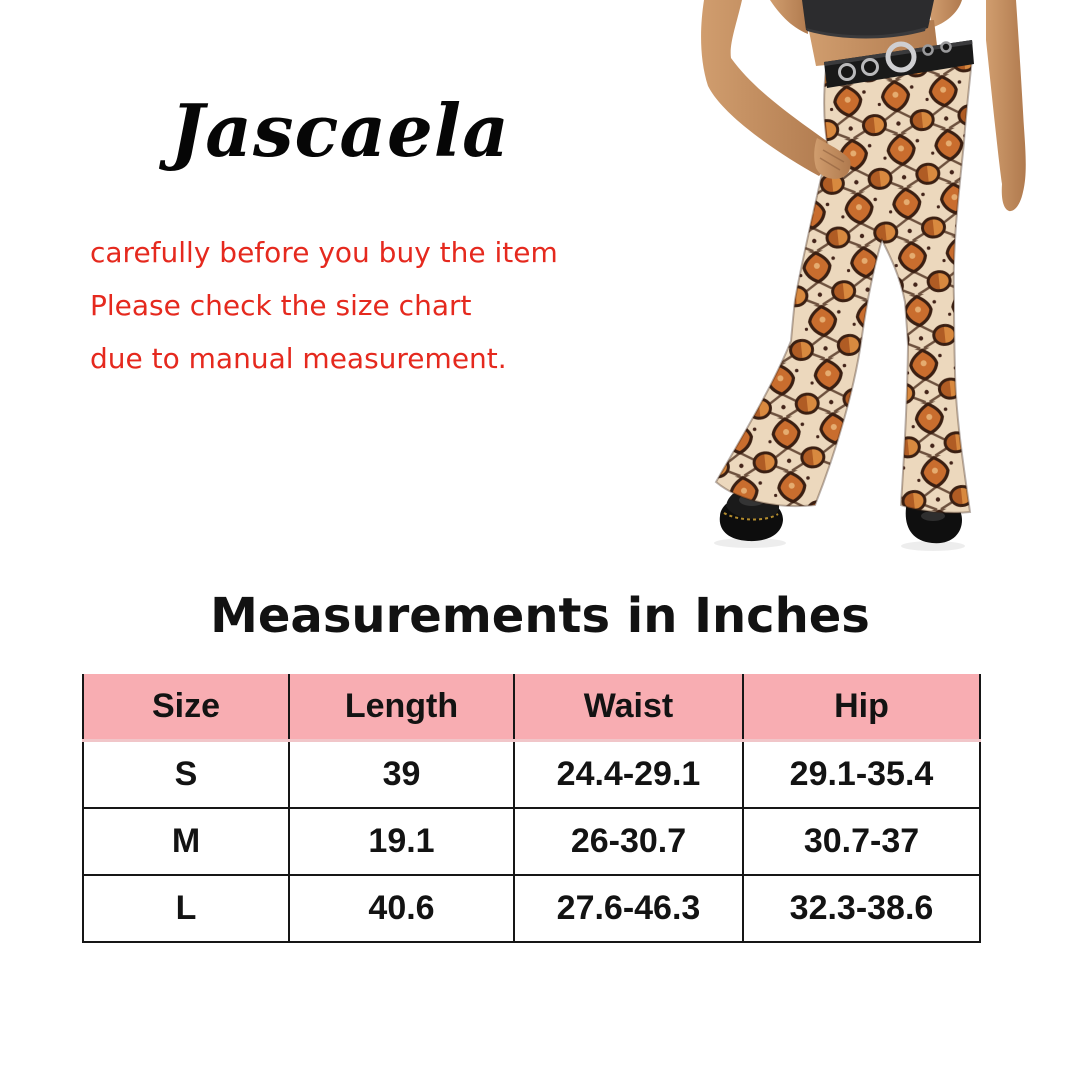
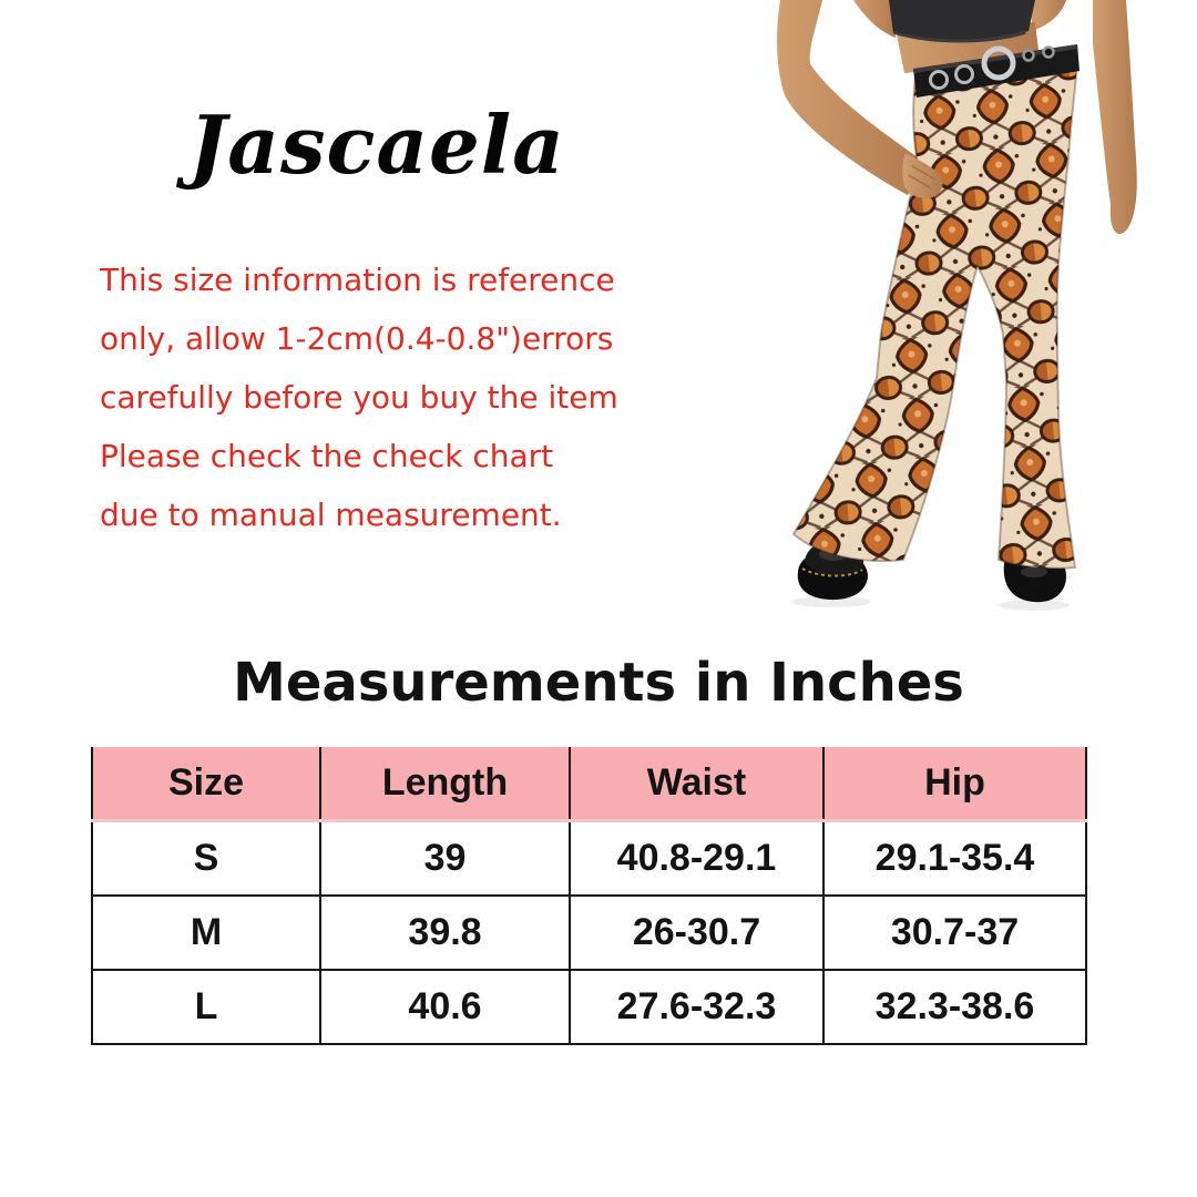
  Jascaela
+ This size information is reference
+ only, allow 1-2cm(0.4-0.8")errors
  carefully before you buy the item
- Please check the size chart
+ Please check the check chart
  due to manual measurement.
  Measurements in Inches
  Size	Length	Waist	Hip
- S	39	24.4-29.1	29.1-35.4
+ S	39	40.8-29.1	29.1-35.4
- M	19.1	26-30.7	30.7-37
+ M	39.8	26-30.7	30.7-37
- L	40.6	27.6-46.3	32.3-38.6
+ L	40.6	27.6-32.3	32.3-38.6
